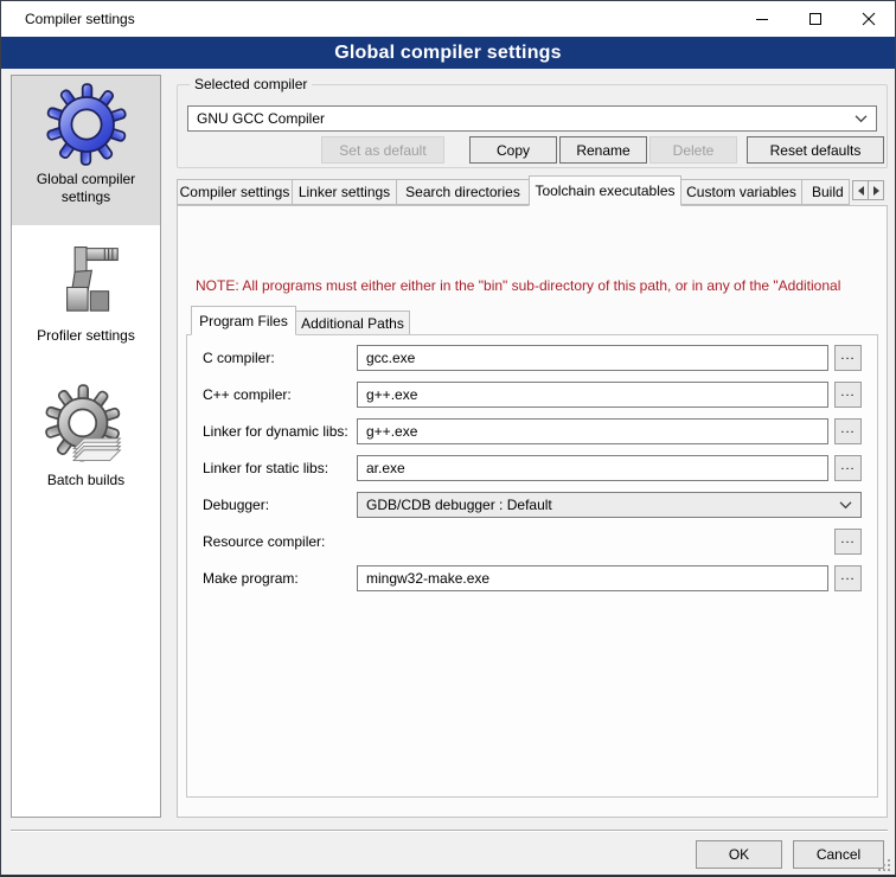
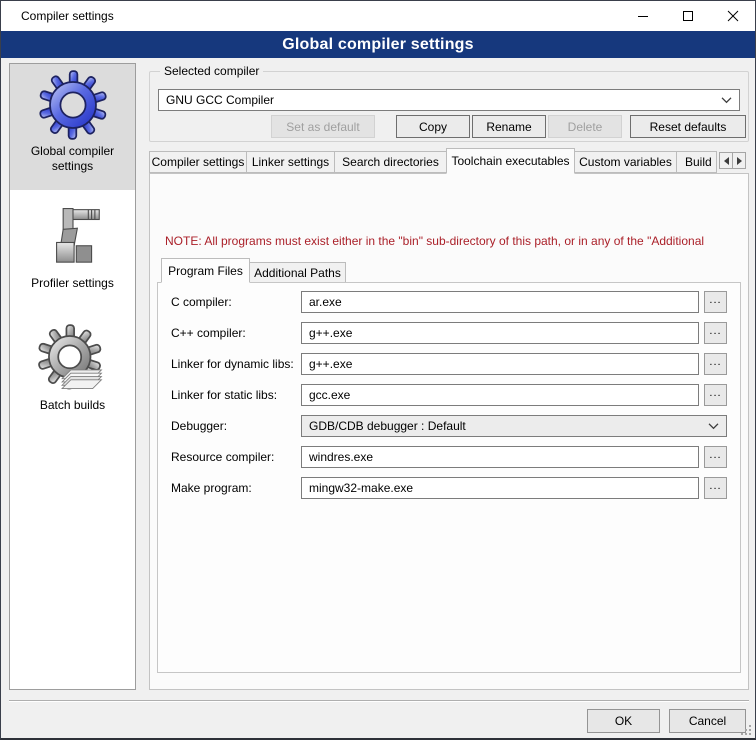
  Compiler settings
  Global compiler settings
  Global compiler settings
  Profiler settings
  Batch builds
  Selected compiler
  GNU GCC Compiler
  Set as default
  Copy
  Rename
  Delete
  Reset defaults
  Compiler settings
  Linker settings
  Search directories
  Toolchain executables
  Custom variables
  Build
- NOTE: All programs must either either in the "bin" sub-directory of this path, or in any of the "Additional
+ NOTE: All programs must exist either in the "bin" sub-directory of this path, or in any of the "Additional
  Program Files
  Additional Paths
  C compiler:
- gcc.exe
+ ar.exe
  ...
  C++ compiler:
  g++.exe
  ...
  Linker for dynamic libs:
  g++.exe
  ...
  Linker for static libs:
- ar.exe
+ gcc.exe
  ...
  Debugger:
  GDB/CDB debugger : Default
  Resource compiler:
+ windres.exe
  ...
  Make program:
  mingw32-make.exe
  ...
  OK
  Cancel
